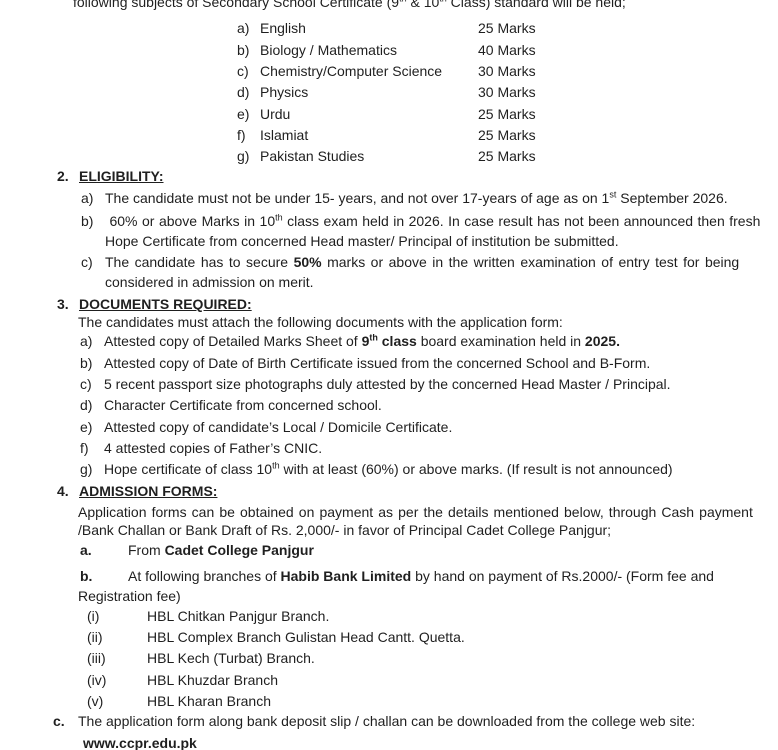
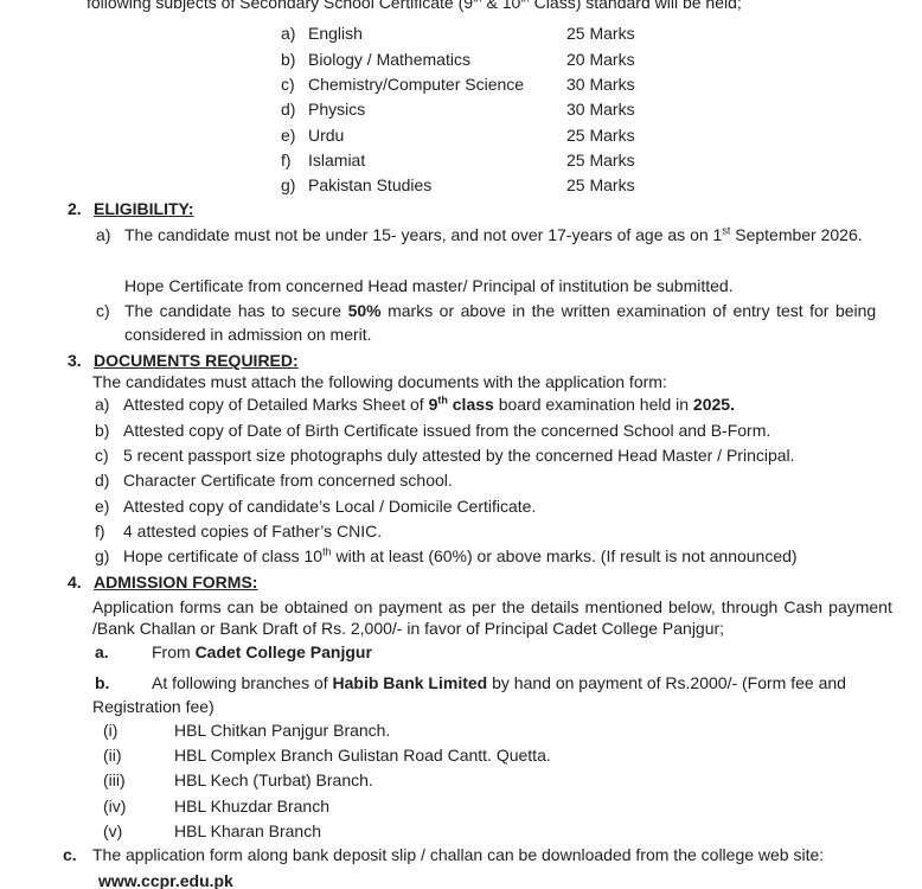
  following subjects of Secondary School Certificate (9 & 10 Class) standard will be held;
  a) English 25 Marks
- b) Biology / Mathematics 40 Marks
+ b) Biology / Mathematics 20 Marks
  c) Chemistry/Computer Science 30 Marks
  d) Physics 30 Marks
  e) Urdu 25 Marks
  f) Islamiat 25 Marks
  g) Pakistan Studies 25 Marks
  2. ELIGIBILITY:
  a) The candidate must not be under 15- years, and not over 17-years of age as on 1st September 2026.
- b) 60% or above Marks in 10th class exam held in 2026. In case result has not been announced then fresh
  Hope Certificate from concerned Head master/ Principal of institution be submitted.
  c) The candidate has to secure 50% marks or above in the written examination of entry test for being
  considered in admission on merit.
  3. DOCUMENTS REQUIRED:
  The candidates must attach the following documents with the application form:
  a) Attested copy of Detailed Marks Sheet of 9th class board examination held in 2025.
  b) Attested copy of Date of Birth Certificate issued from the concerned School and B-Form.
  c) 5 recent passport size photographs duly attested by the concerned Head Master / Principal.
  d) Character Certificate from concerned school.
  e) Attested copy of candidate’s Local / Domicile Certificate.
  f) 4 attested copies of Father’s CNIC.
  g) Hope certificate of class 10th with at least (60%) or above marks. (If result is not announced)
  4. ADMISSION FORMS:
  Application forms can be obtained on payment as per the details mentioned below, through Cash payment
  /Bank Challan or Bank Draft of Rs. 2,000/- in favor of Principal Cadet College Panjgur;
  a. From Cadet College Panjgur
  b. At following branches of Habib Bank Limited by hand on payment of Rs.2000/- (Form fee and
  Registration fee)
  (i) HBL Chitkan Panjgur Branch.
- (ii) HBL Complex Branch Gulistan Head Cantt. Quetta.
+ (ii) HBL Complex Branch Gulistan Road Cantt. Quetta.
  (iii) HBL Kech (Turbat) Branch.
  (iv) HBL Khuzdar Branch
  (v) HBL Kharan Branch
  c. The application form along bank deposit slip / challan can be downloaded from the college web site:
  www.ccpr.edu.pk
